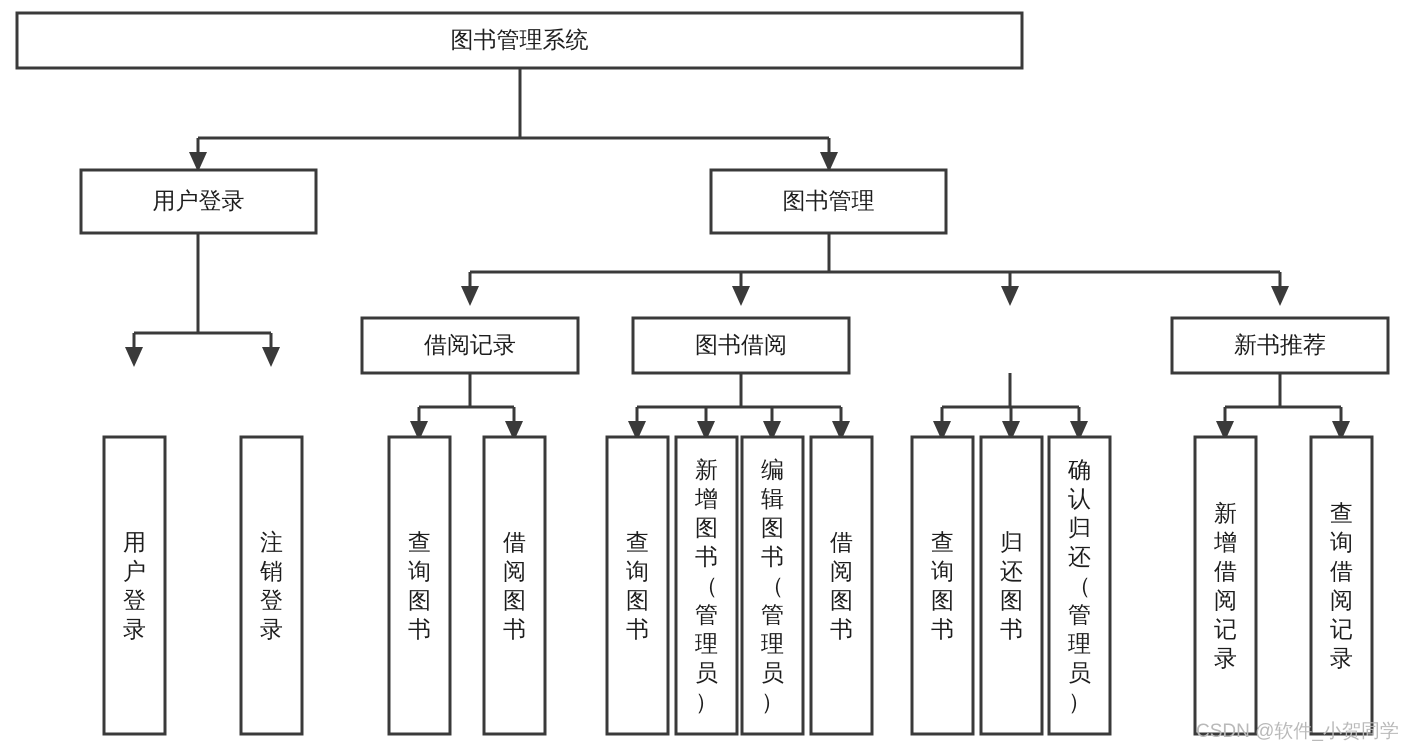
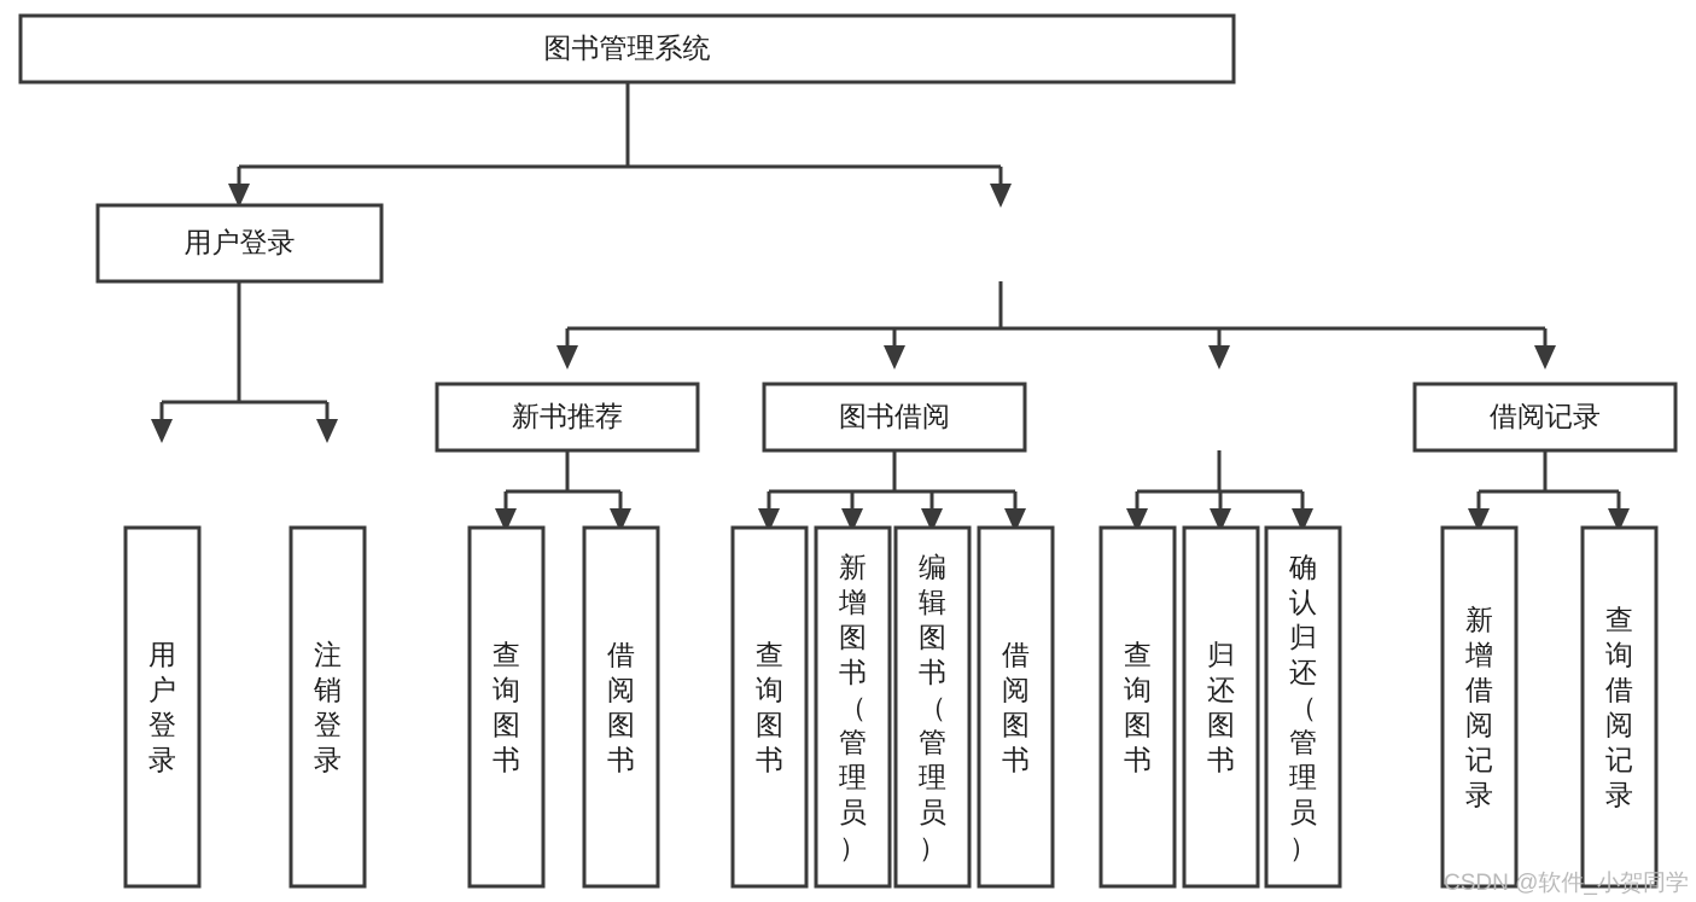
  图书管理系统
  用户登录
- 图书管理
- 借阅记录
+ 新书推荐
  图书借阅
- 新书推荐
+ 借阅记录
  用户登录
  注销登录
  查询图书
  借阅图书
  查询图书
  新增图书（管理员）
  编辑图书（管理员）
  借阅图书
  查询图书
  归还图书
  确认归还（管理员）
  新增借阅记录
  查询借阅记录
  CSDN @软件_小贺同学
